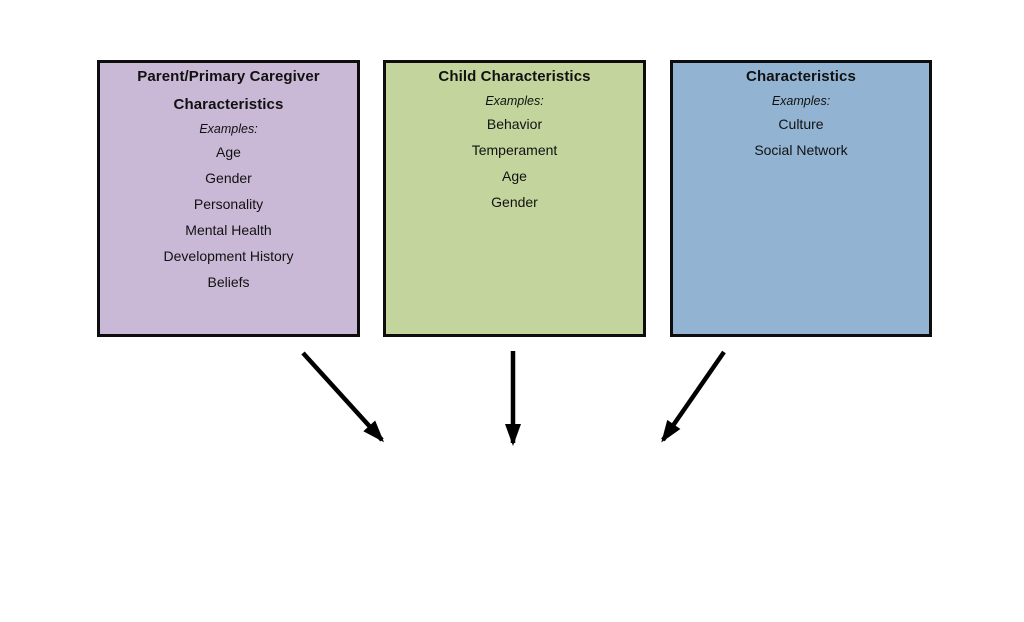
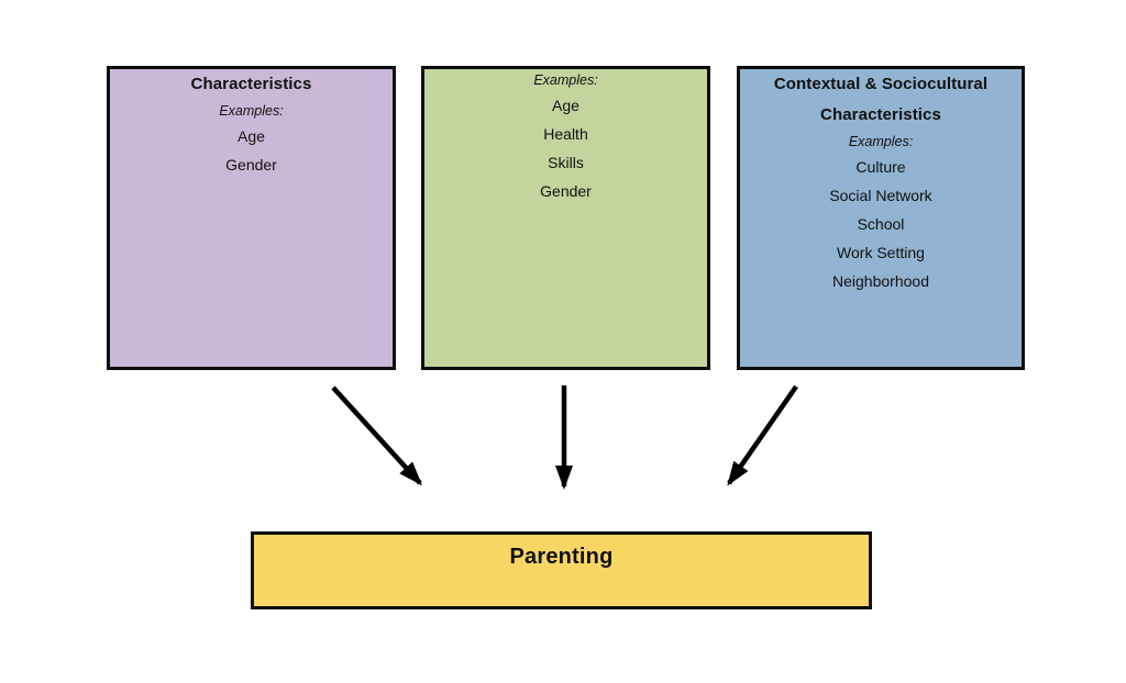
- Parent/Primary Caregiver
  Characteristics
  Examples:
  Age
  Gender
- Personality
- Mental Health
- Development History
- Beliefs
- Child Characteristics
  Examples:
- Behavior
- Temperament
  Age
+ Health
+ Skills
  Gender
+ Contextual & Sociocultural
  Characteristics
  Examples:
  Culture
  Social Network
+ School
+ Work Setting
+ Neighborhood
+ Parenting
